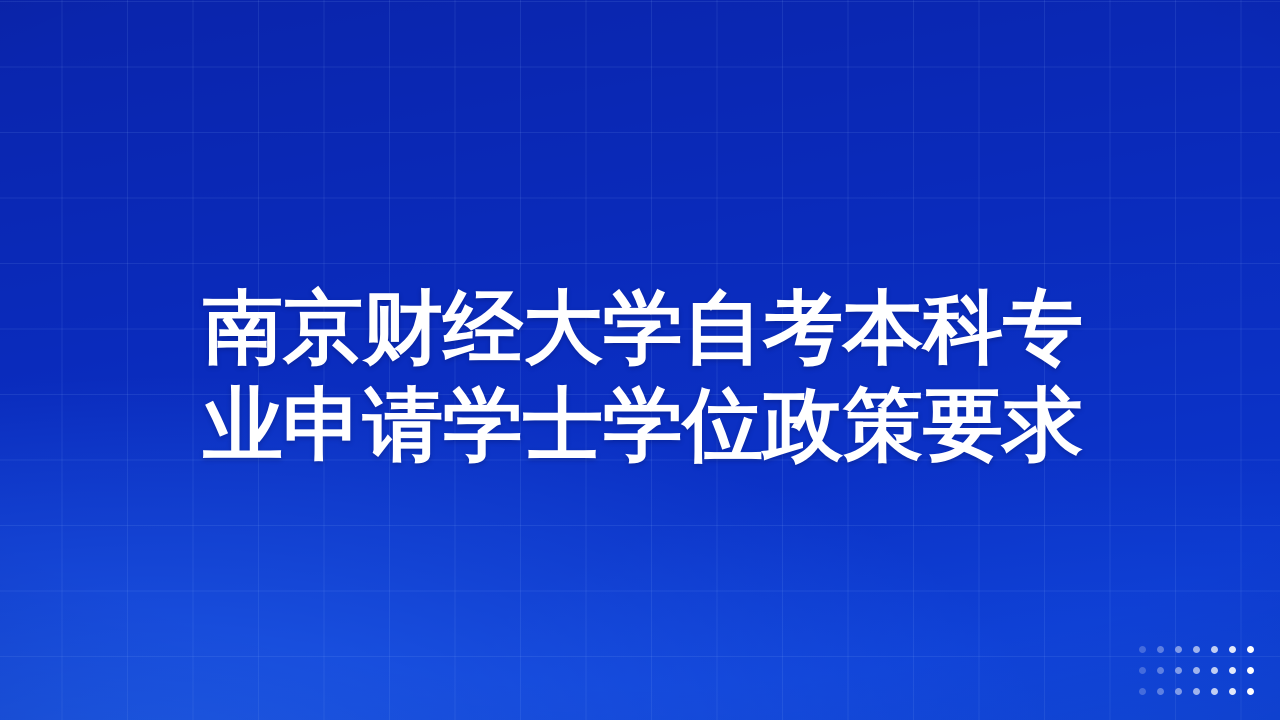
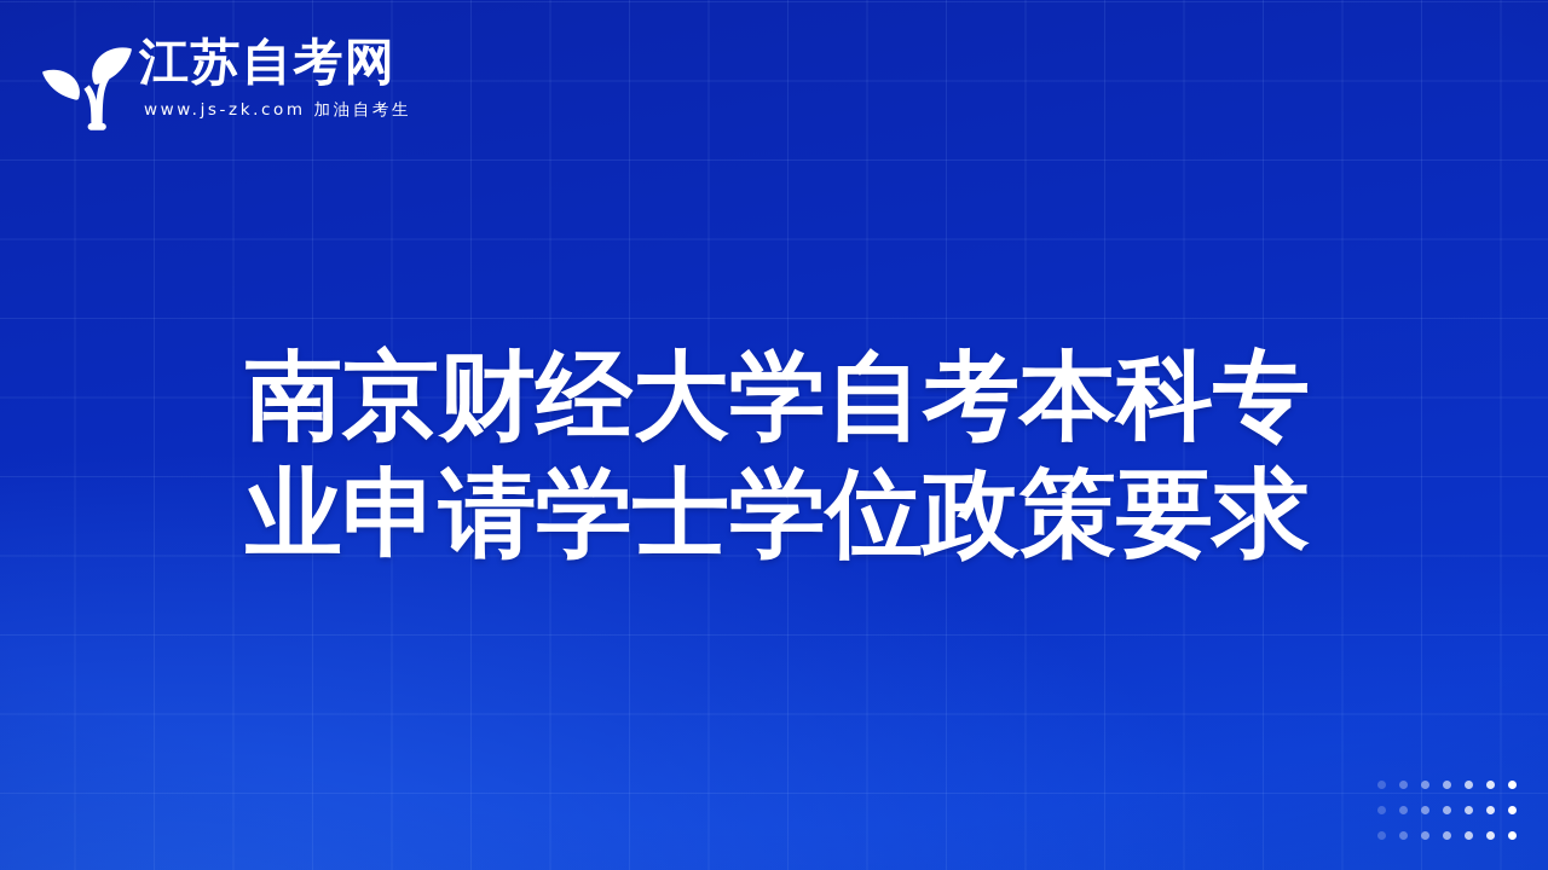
+ 江苏自考网
+ www.js-zk.com 加油自考生
  南京财经大学自考本科专
  业申请学士学位政策要求
